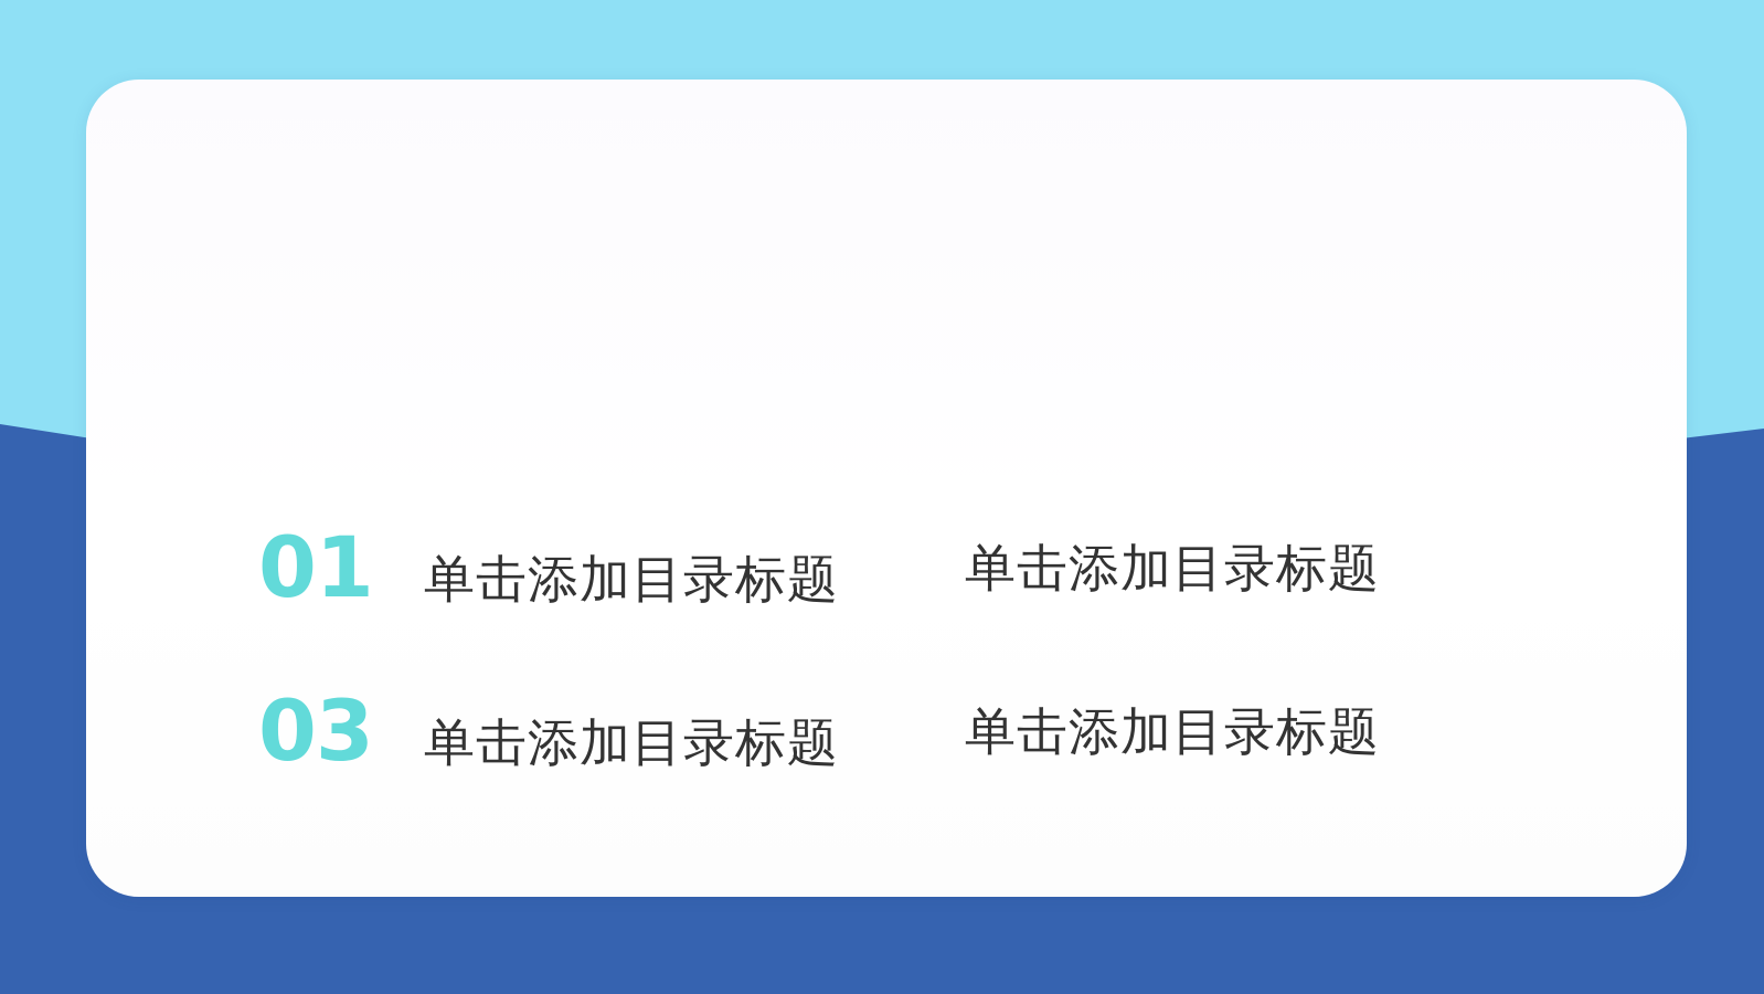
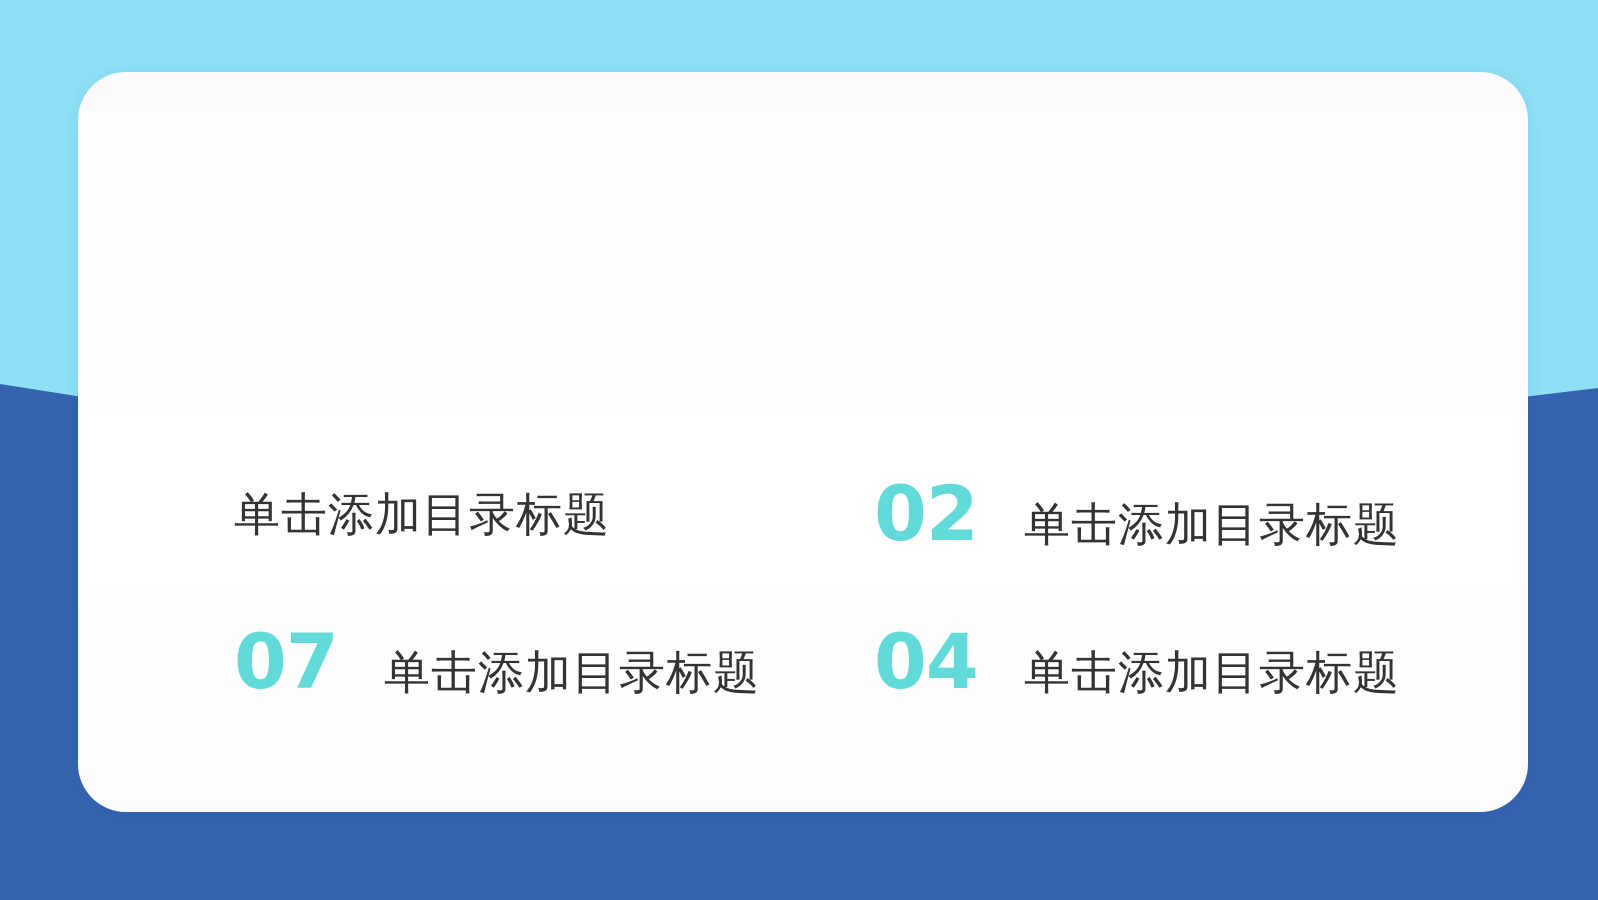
- 01
  单击添加目录标题
+ 02
  单击添加目录标题
- 03
+ 07
  单击添加目录标题
+ 04
  单击添加目录标题
